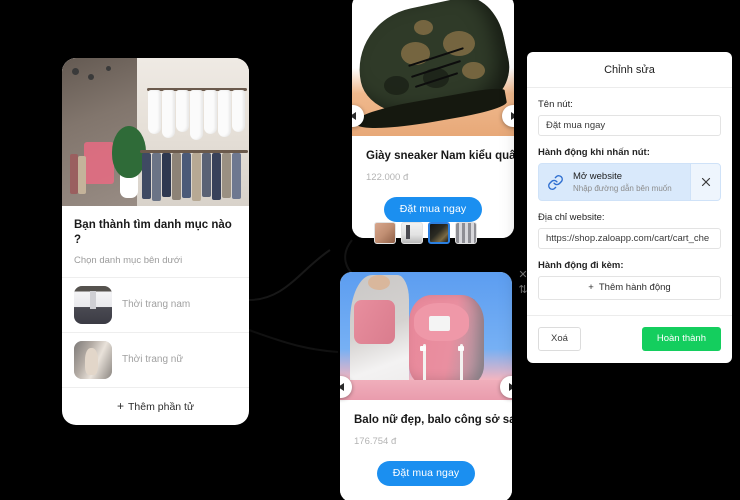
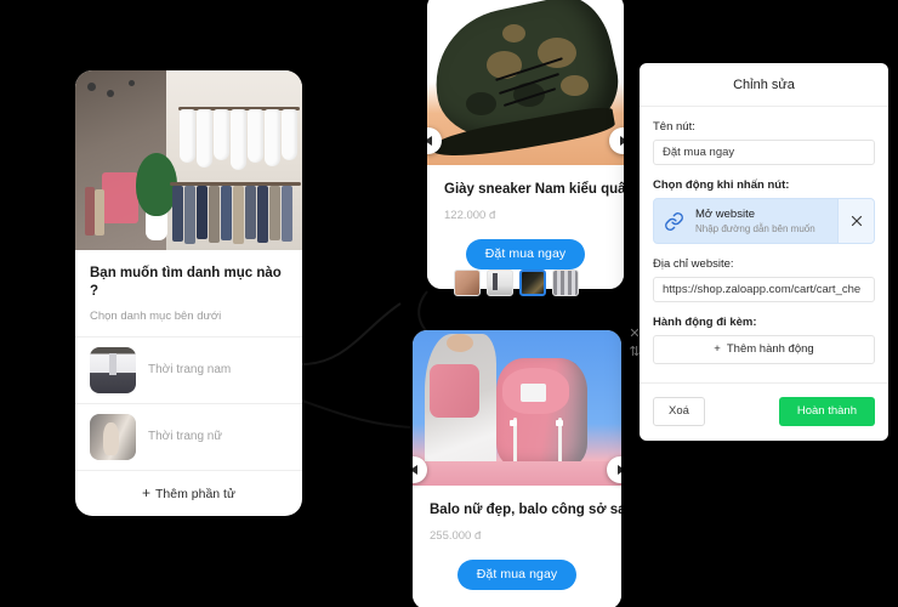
- Bạn thành tìm danh mục nào ?
+ Bạn muốn tìm danh mục nào ?
  Chọn danh mục bên dưới
  Thời trang nam
  Thời trang nữ
  + Thêm phần tử
  Giày sneaker Nam kiểu quâ
  122.000 đ
  Đặt mua ngay
  Balo nữ đẹp, balo công sở s
- 176.754 đ
+ 255.000 đ
  Đặt mua ngay
  ✕
  ⇅
  Chỉnh sửa
  Tên nút:
  Đặt mua ngay
- Hành động khi nhấn nút:
+ Chọn động khi nhấn nút:
  Mở website
  Nhập đường dẫn bên muốn
  Địa chỉ website:
  https://shop.zaloapp.com/cart/cart_che
  Hành động đi kèm:
  + Thêm hành động
  Xoá
  Hoàn thành
